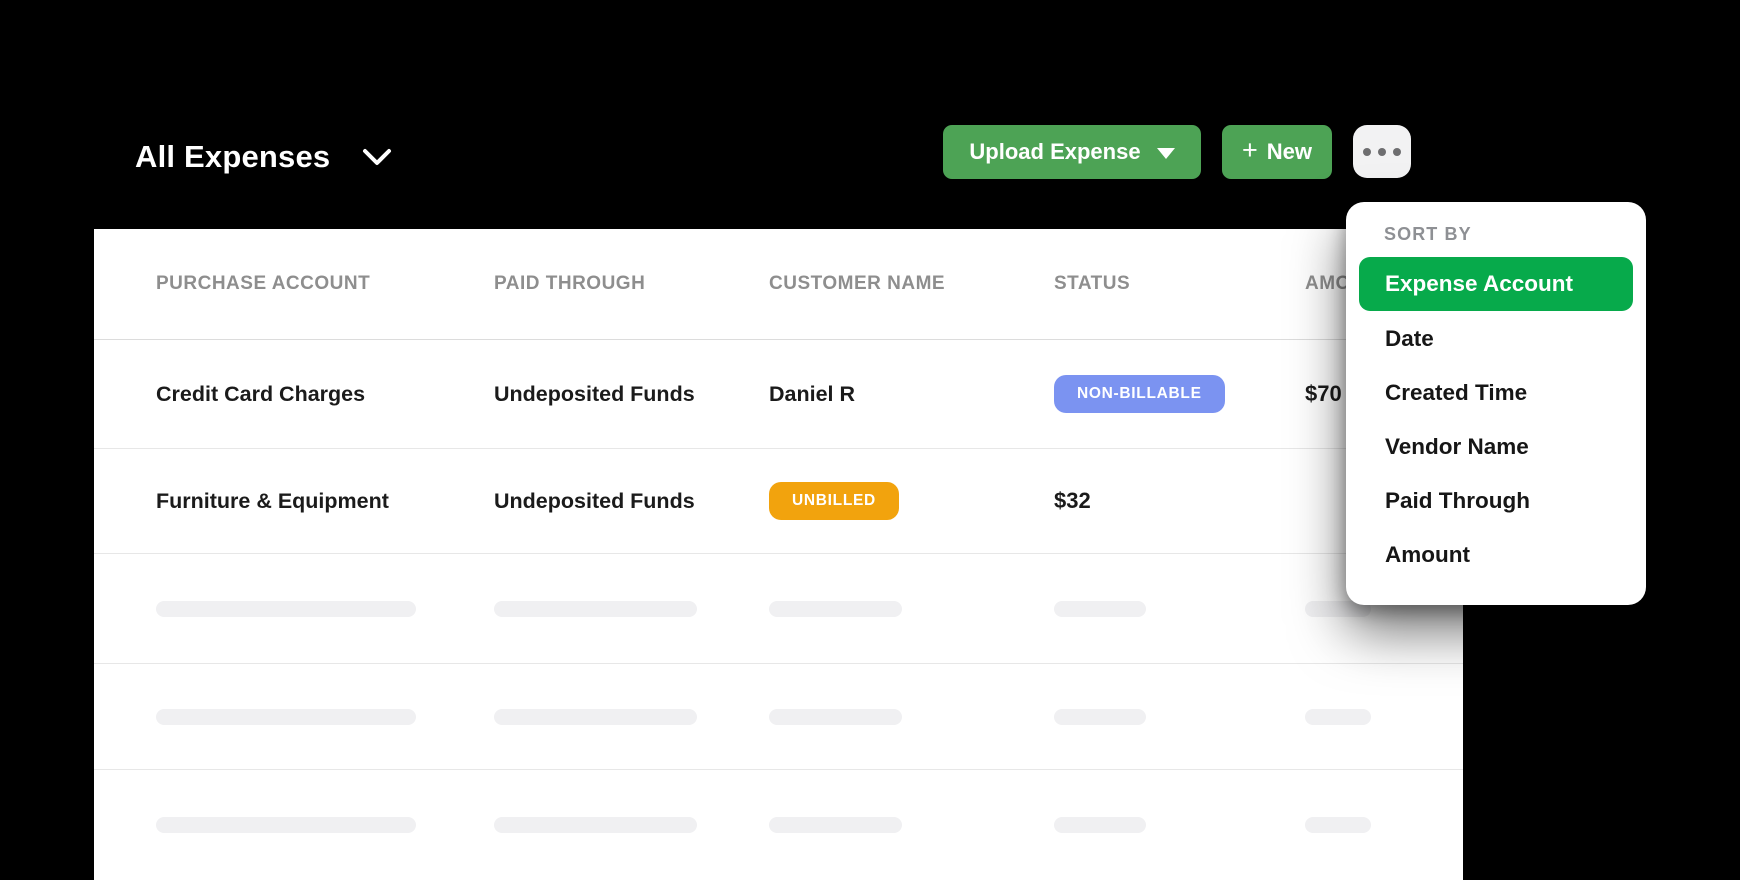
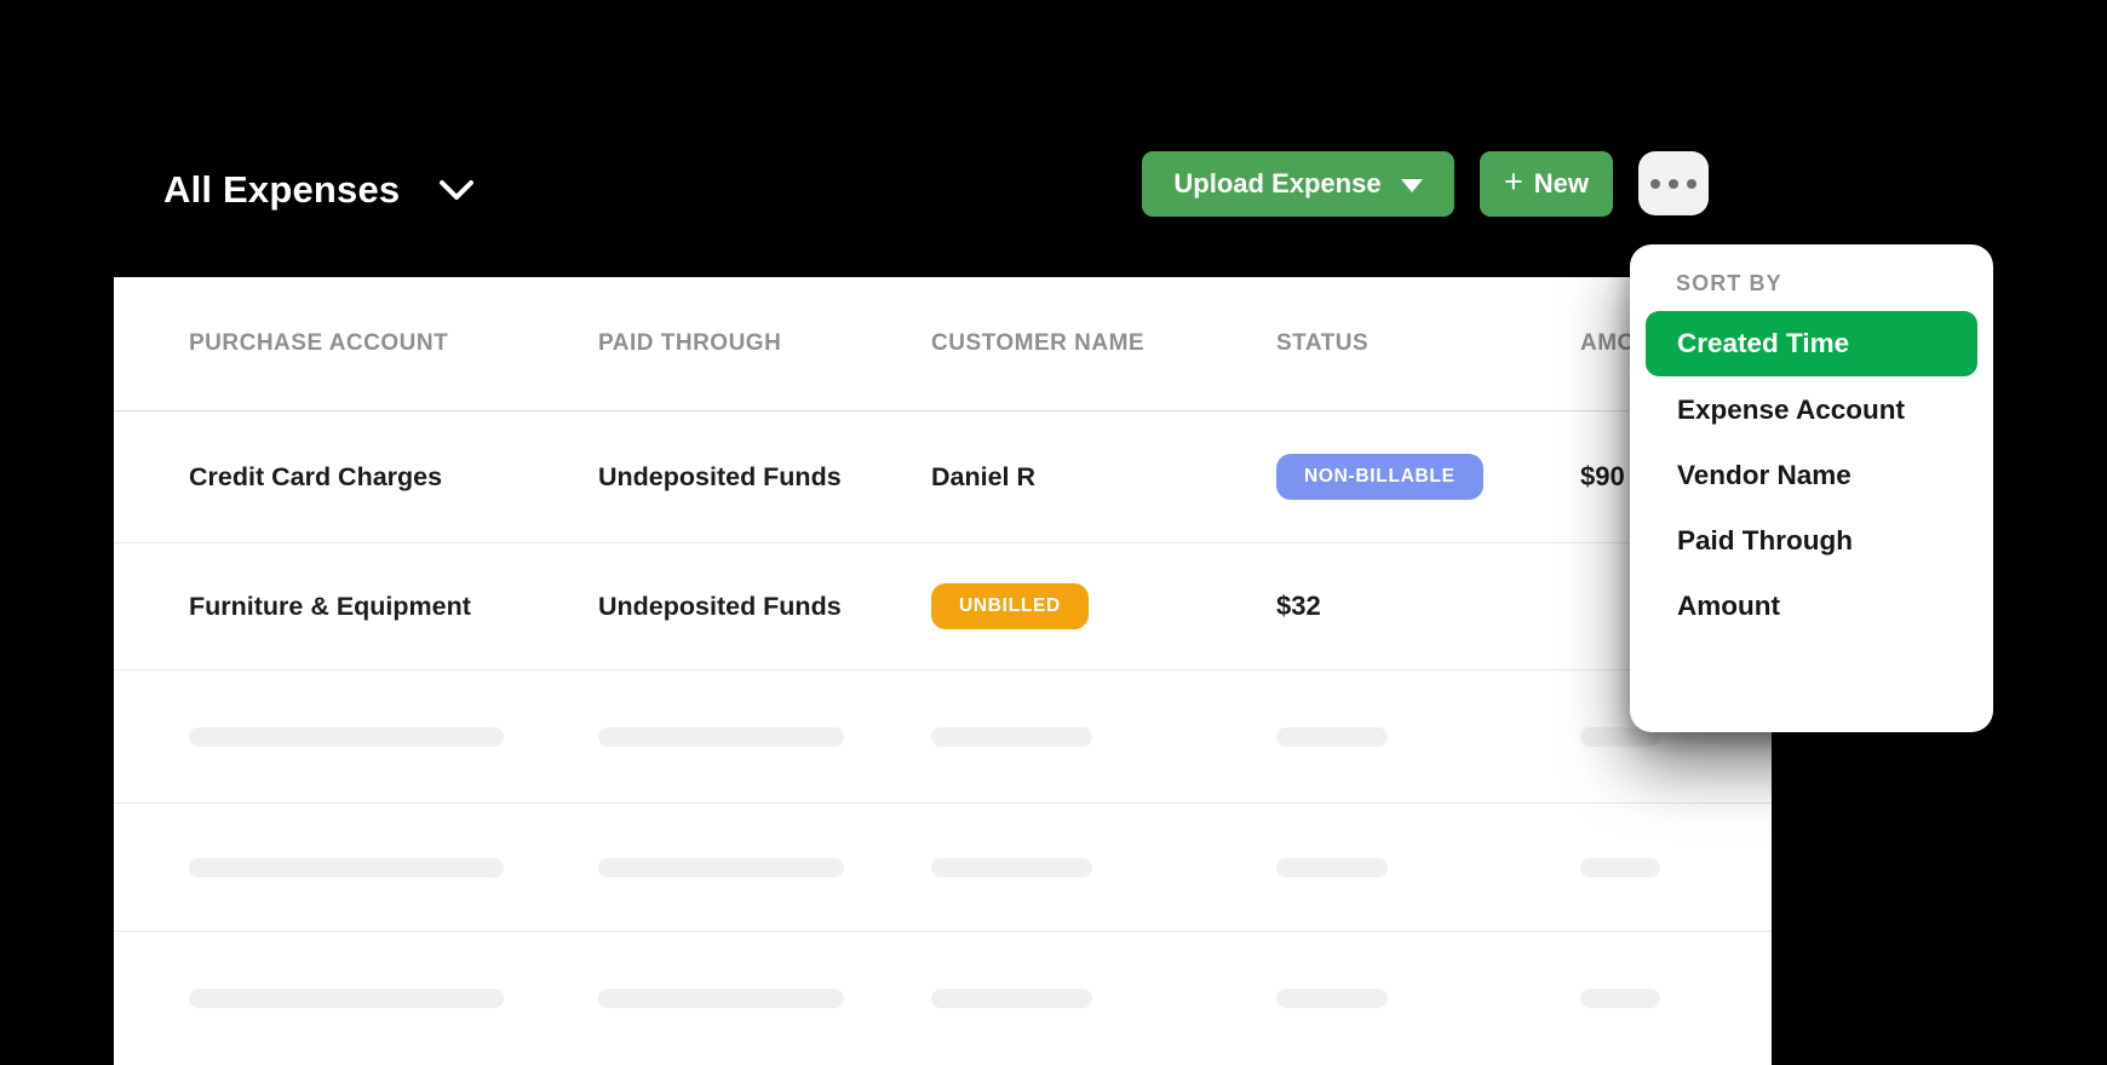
  All Expenses
  Upload Expense
  +
  New
  PURCHASE ACCOUNT
  PAID THROUGH
  CUSTOMER NAME
  STATUS
  Credit Card Charges
  Undeposited Funds
  Daniel R
  NON-BILLABLE
- $70
+ $90
  Furniture & Equipment
  Undeposited Funds
  UNBILLED
  $32
  SORT BY
- Expense Account
+ Created Time
- Date
- Created Time
+ Expense Account
  Vendor Name
  Paid Through
  Amount
